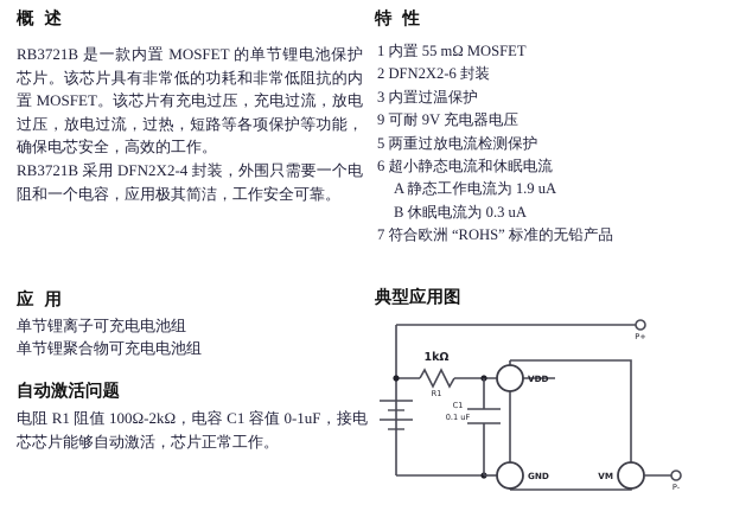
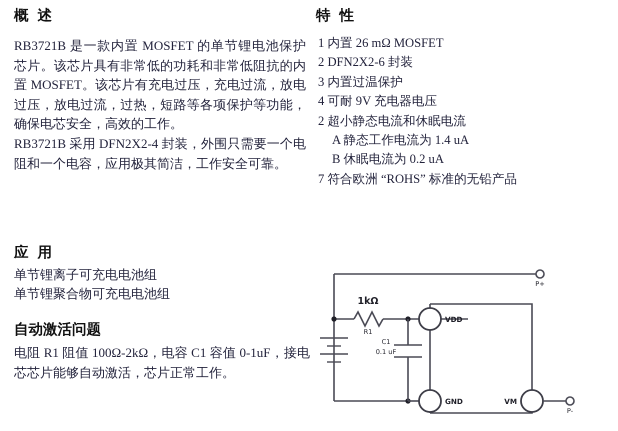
  概 述
  RB3721B 是一款内置 MOSFET 的单节锂电池保护芯片。该芯片具有非常低的功耗和非常低阻抗的内置 MOSFET。该芯片有充电过压，充电过流，放电过压，放电过流，过热，短路等各项保护等功能，确保电芯安全，高效的工作。
  RB3721B 采用 DFN2X2-4 封装，外围只需要一个电阻和一个电容，应用极其简洁，工作安全可靠。
  特 性
- 1 内置 55 mΩ MOSFET
+ 1 内置 26 mΩ MOSFET
  2 DFN2X2-6 封装
  3 内置过温保护
- 9 可耐 9V 充电器电压
+ 4 可耐 9V 充电器电压
- 5 两重过放电流检测保护
- 6 超小静态电流和休眠电流
+ 2 超小静态电流和休眠电流
- A 静态工作电流为 1.9 uA
+ A 静态工作电流为 1.4 uA
- B 休眠电流为 0.3 uA
+ B 休眠电流为 0.2 uA
  7 符合欧洲 “ROHS” 标准的无铅产品
  应 用
  单节锂离子可充电电池组
  单节锂聚合物可充电电池组
  自动激活问题
  电阻 R1 阻值 100Ω-2kΩ，电容 C1 容值 0-1uF，接电芯芯片能够自动激活，芯片正常工作。
- 典型应用图
  P+
  1kΩ
  R1
  C1
  0.1 uF
  VDD
  GND
  VM
  P-
